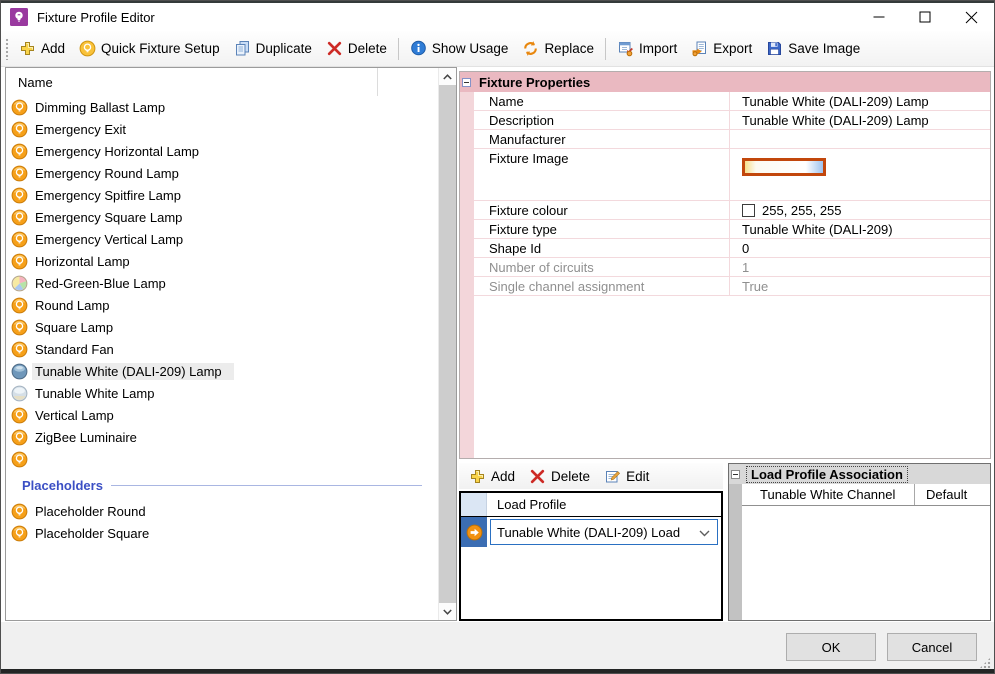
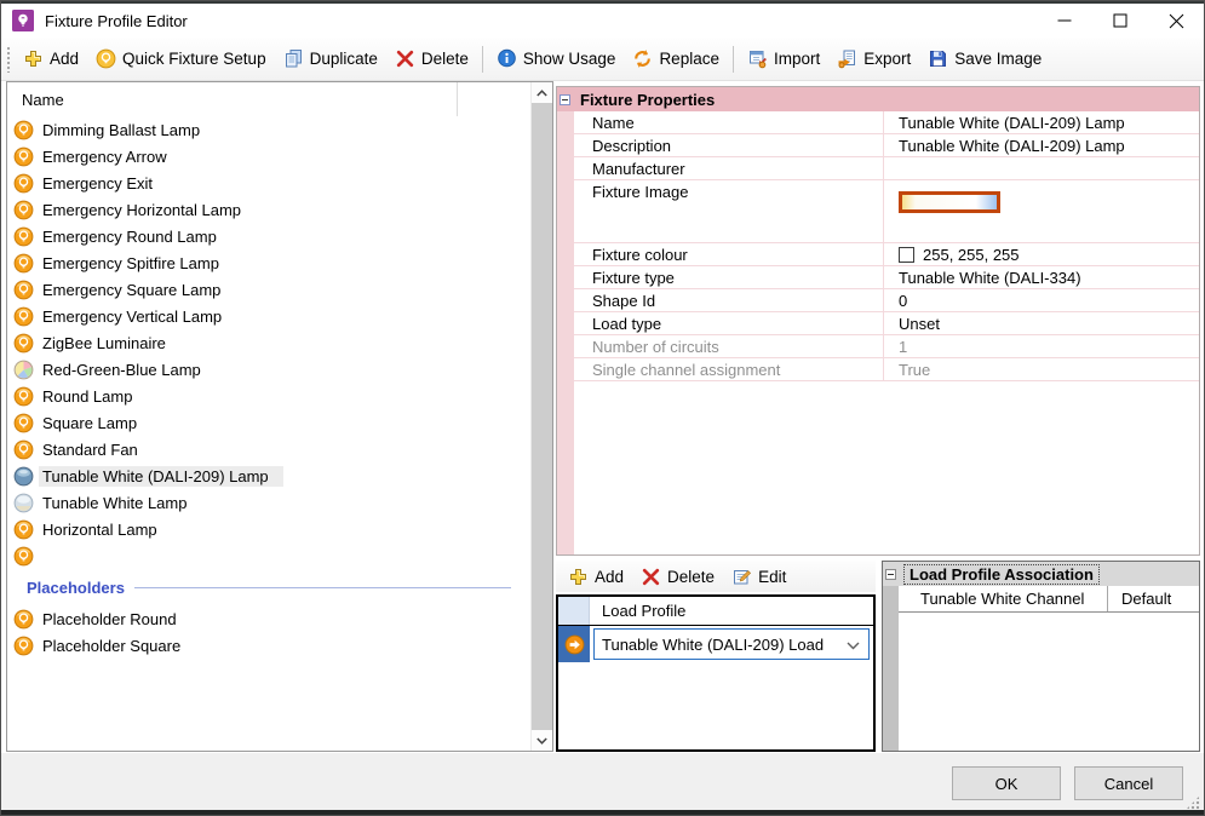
  Fixture Profile Editor
  Add
  Quick Fixture Setup
  Duplicate
  Delete
  Show Usage
  Replace
  Import
  Export
  Save Image
  Name
  Dimming Ballast Lamp
+ Emergency Arrow
  Emergency Exit
  Emergency Horizontal Lamp
  Emergency Round Lamp
  Emergency Spitfire Lamp
  Emergency Square Lamp
  Emergency Vertical Lamp
- Horizontal Lamp
+ ZigBee Luminaire
  Red-Green-Blue Lamp
  Round Lamp
  Square Lamp
  Standard Fan
  Tunable White (DALI-209) Lamp
  Tunable White Lamp
- Vertical Lamp
- ZigBee Luminaire
+ Horizontal Lamp
  Placeholders
  Placeholder Round
  Placeholder Square
  Fixture Properties
  Name
  Tunable White (DALI-209) Lamp
  Description
  Tunable White (DALI-209) Lamp
  Manufacturer
  Fixture Image
  Fixture colour
  255, 255, 255
  Fixture type
- Tunable White (DALI-209)
+ Tunable White (DALI-334)
  Shape Id
  0
+ Load type
+ Unset
  Number of circuits
  1
  Single channel assignment
  True
  Add
  Delete
  Edit
  Load Profile
  Tunable White (DALI-209) Load
  Load Profile Association
  Tunable White Channel
  Default
  OK
  Cancel
